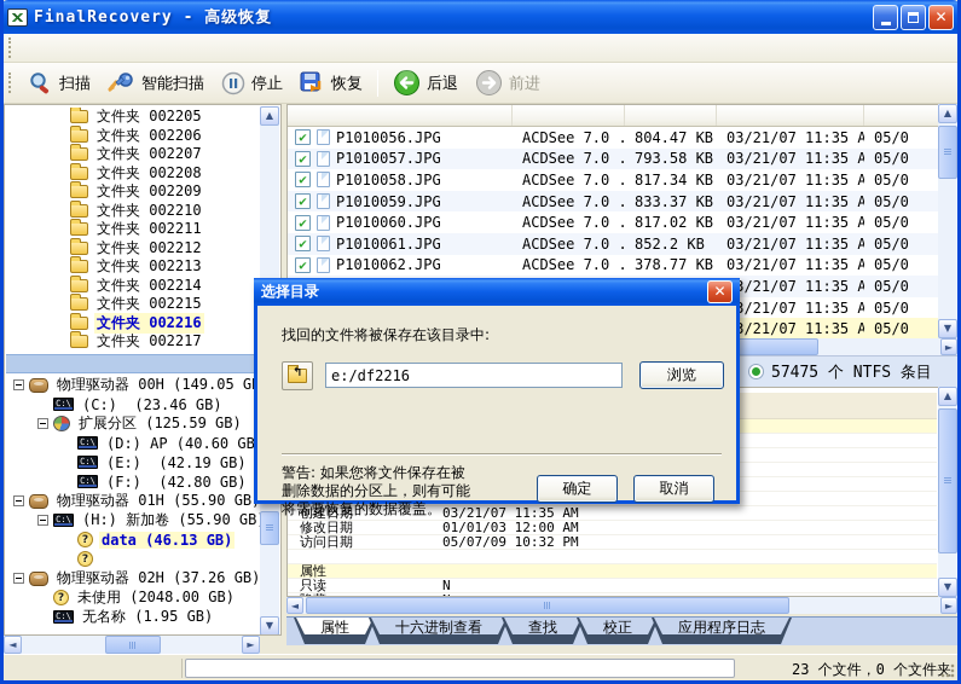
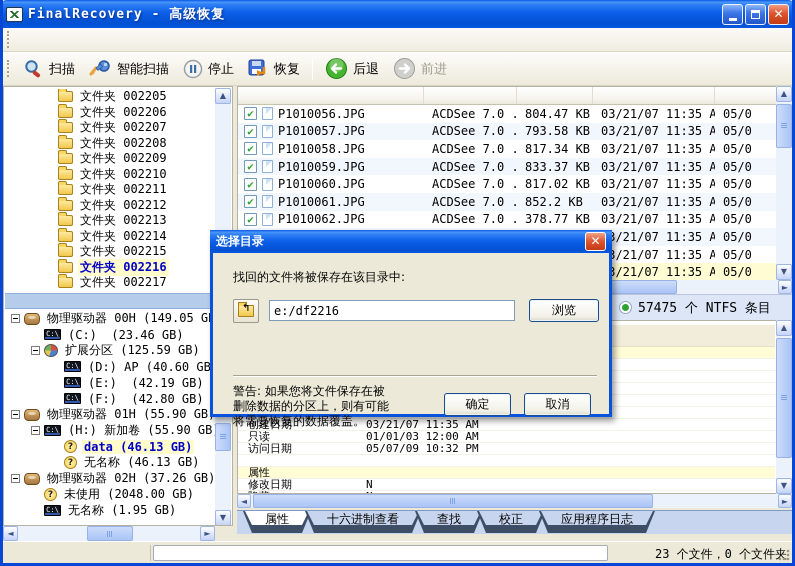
  FinalRecovery - 高级恢复
  ✕
  扫描
  智能扫描
  停止
  恢复
  后退
  前进
  文件夹 002205
  文件夹 002206
  文件夹 002207
  文件夹 002208
  文件夹 002209
  文件夹 002210
  文件夹 002211
  文件夹 002212
  文件夹 002213
  文件夹 002214
  文件夹 002215
  文件夹 002216
  文件夹 002217
  物理驱动器 00H (149.05 G
  (C:) (23.46 GB)
  扩展分区 (125.59 GB)
  (D:) AP (40.60 GB
  (E:) (42.19 GB)
  (F:) (42.80 GB)
  物理驱动器 01H (55.90 GB
  (H:) 新加卷 (55.90 GB
  data (46.13 GB)
+ 无名称 (46.13 GB)
  物理驱动器 02H (37.26 GB)
  未使用 (2048.00 GB)
  无名称 (1.95 GB)
  ▲
  ▼
  ◄
  ►
  P1010056.JPG
  ACDSee 7.0 .
  804.47 KB
  03/21/07 11:35 A
  05/0
  P1010057.JPG
  ACDSee 7.0 .
  793.58 KB
  03/21/07 11:35 A
  05/0
  P1010058.JPG
  ACDSee 7.0 .
  817.34 KB
  03/21/07 11:35 A
  05/0
  P1010059.JPG
  ACDSee 7.0 .
  833.37 KB
  03/21/07 11:35 A
  05/0
  P1010060.JPG
  ACDSee 7.0 .
  817.02 KB
  03/21/07 11:35 A
  05/0
  P1010061.JPG
  ACDSee 7.0 .
  852.2 KB
  03/21/07 11:35 A
  05/0
  P1010062.JPG
  ACDSee 7.0 .
  378.77 KB
  03/21/07 11:35 A
  05/0
  /21/07 11:35 A
  05/0
  /21/07 11:35 A
  05/0
  /21/07 11:35 A
  05/0
  ▲
  ▼
  ►
  57475 个 NTFS 条目
  创建日期
  03/21/07 11:35 AM
- 修改日期
+ 只读
  01/01/03 12:00 AM
  访问日期
  05/07/09 10:32 PM
  属性
- 只读
+ 修改日期
  N
  ▲
  ▼
  ◄
  ►
  属性
  十六进制查看
  查找
  校正
  应用程序日志
  23 个文件，0 个文件
  选择目录
  ✕
  找回的文件将被保存在该目录中:
  e:/df2216
  浏览
  警告: 如果您将文件保存在被
  删除数据的分区上，则有可能
  将需要恢复的数据覆盖。
  确定
  取消
